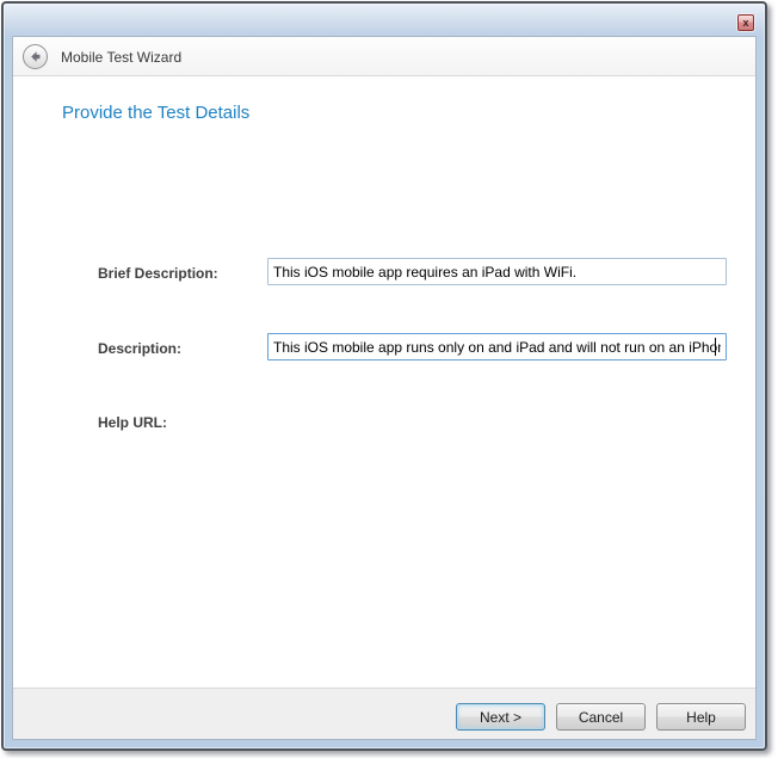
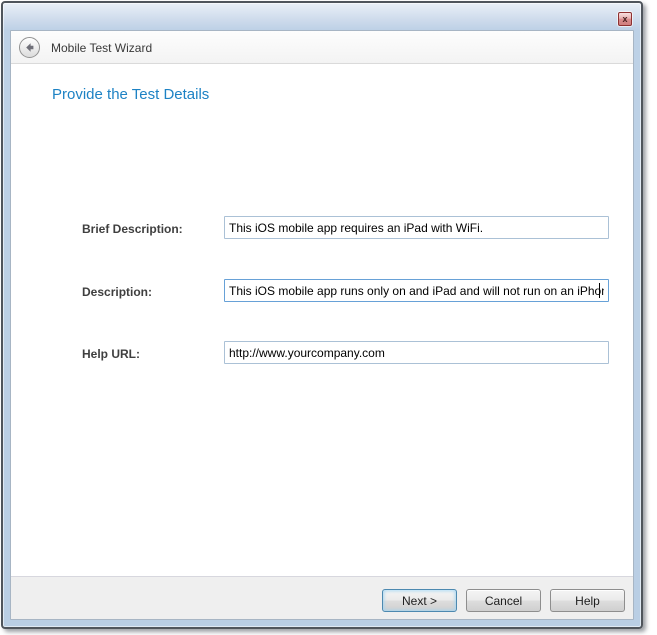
  x
  Mobile Test Wizard
  Provide the Test Details
  Brief Description:
  This iOS mobile app requires an iPad with WiFi.
  Description:
  This iOS mobile app runs only on and iPad and will not run on an iPho
  Help URL:
+ http://www.yourcompany.com
  Next >
  Cancel
  Help
